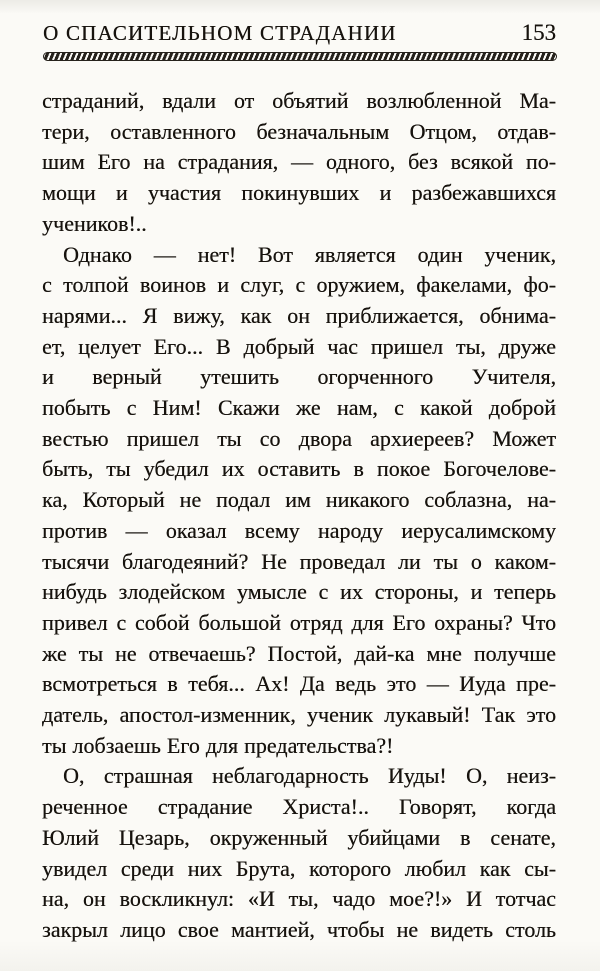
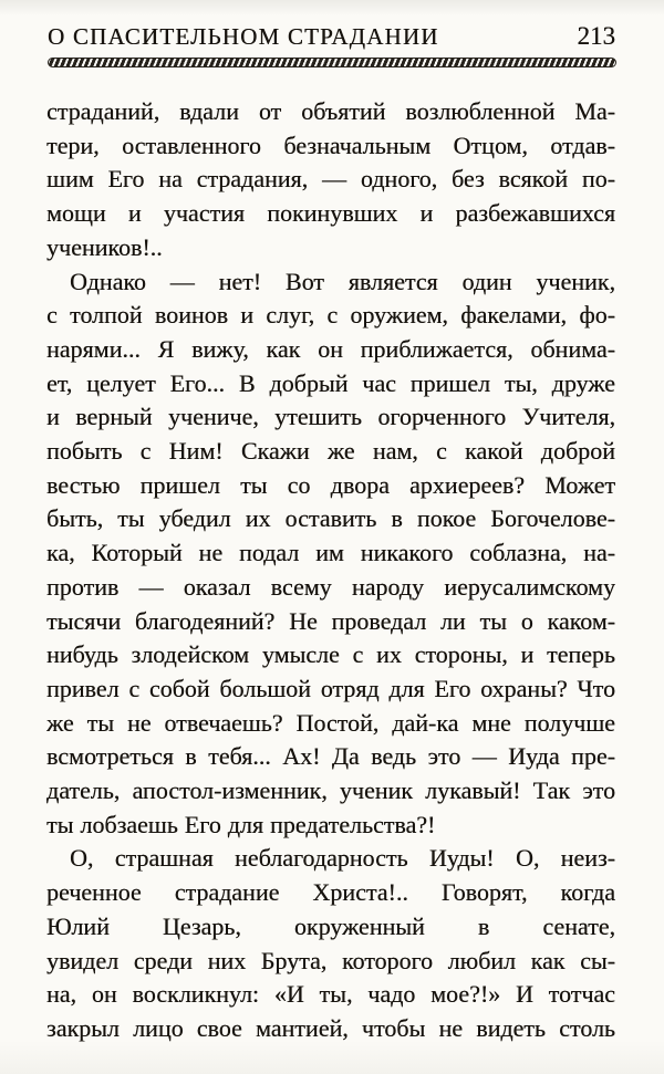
  О СПАСИТЕЛЬНОМ СТРАДАНИИ
- 153
+ 213
  страданий,
  вдали
  от
  объятий
  возлюбленной
  Ма-
  тери,
  оставленного
  безначальным
  Отцом,
  отдав-
  шим
  Его
  на
  страдания,
  —
  одного,
  без
  всякой
  по-
  мощи
  и
  участия
  покинувших
  и
  разбежавшихся
  учеников!..
  Однако
  —
  нет!
  Вот
  является
  один
  ученик,
  с
  толпой
  воинов
  и
  слуг,
  с
  оружием,
  факелами,
  фо-
  нарями...
  Я
  вижу,
  как
  он
  приближается,
  обнима-
  ет,
  целует
  Его...
  В
  добрый
  час
  пришел
  ты,
  друже
  и
  верный
+ учениче,
  утешить
  огорченного
  Учителя,
  побыть
  с
  Ним!
  Скажи
  же
  нам,
  с
  какой
  доброй
  вестью
  пришел
  ты
  со
  двора
  архиереев?
  Может
  быть,
  ты
  убедил
  их
  оставить
  в
  покое
  Богочелове-
  ка,
  Который
  не
  подал
  им
  никакого
  соблазна,
  на-
  против
  —
  оказал
  всему
  народу
  иерусалимскому
  тысячи
  благодеяний?
  Не
  проведал
  ли
  ты
  о
  каком-
  нибудь
  злодейском
  умысле
  с
  их
  стороны,
  и
  теперь
  привел
  с
  собой
  большой
  отряд
  для
  Его
  охраны?
  Что
  же
  ты
  не
  отвечаешь?
  Постой,
  дай-ка
  мне
  получше
  всмотреться
  в
  тебя...
  Ах!
  Да
  ведь
  это
  —
  Иуда
  пре-
  датель,
  апостол-изменник,
  ученик
  лукавый!
  Так
  это
  ты
  лобзаешь
  Его
  для
  предательства?!
  О,
  страшная
  неблагодарность
  Иуды!
  О,
  неиз-
  реченное
  страдание
  Христа!..
  Говорят,
  когда
  Юлий
  Цезарь,
  окруженный
- убийцами
  в
  сенате,
  увидел
  среди
  них
  Брута,
  которого
  любил
  как
  сы-
  на,
  он
  воскликнул:
  «И
  ты,
  чадо
  мое?!»
  И
  тотчас
  закрыл
  лицо
  свое
  мантией,
  чтобы
  не
  видеть
  столь
